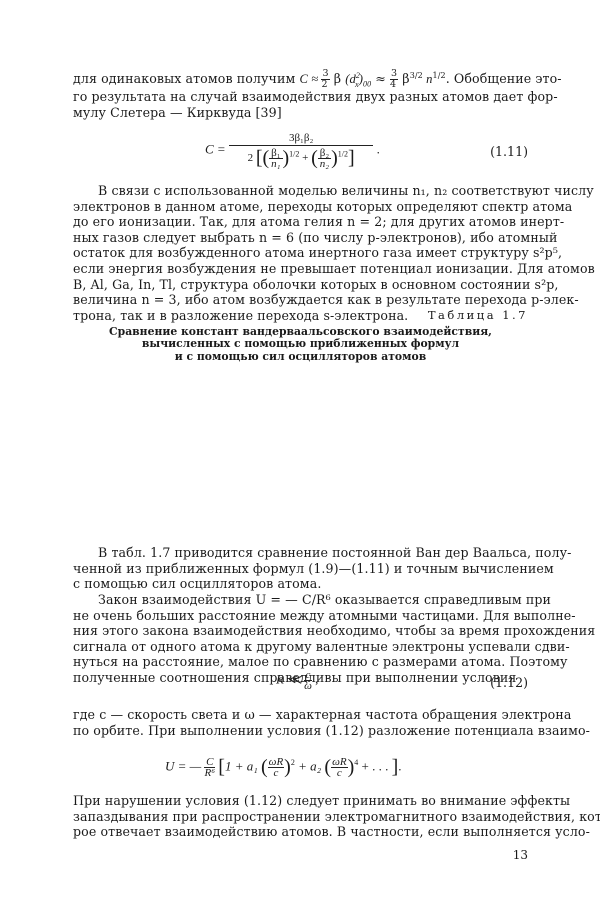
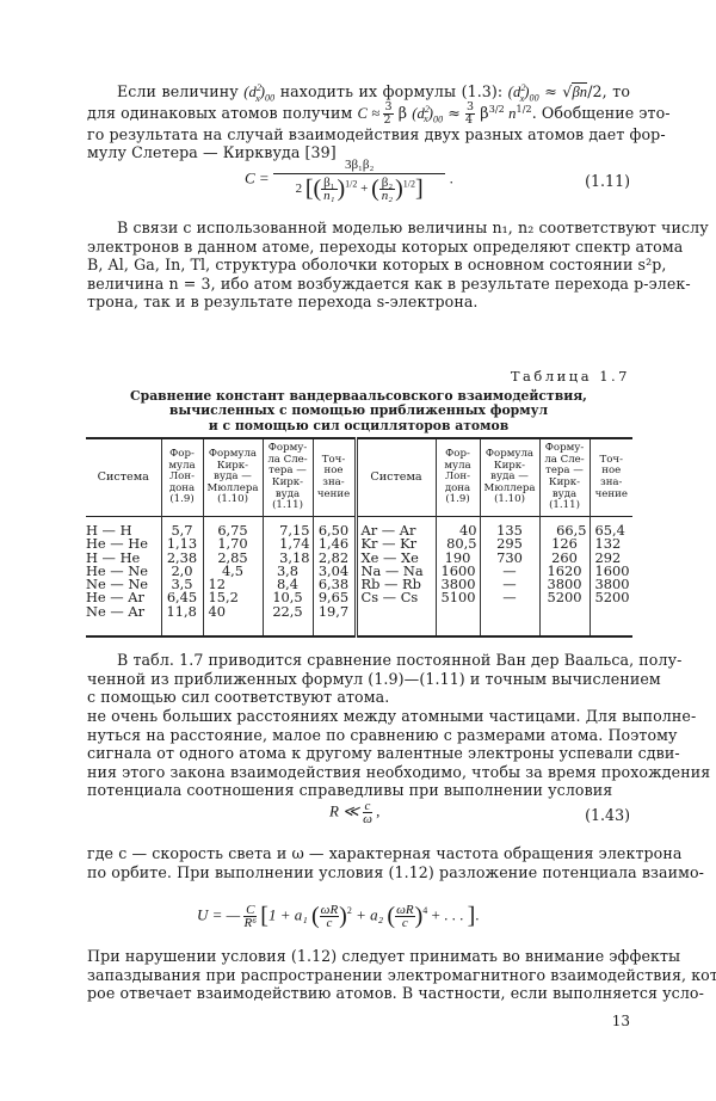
+ Если величину (d2x)00 находить их формулы (1.3): (d2x)00 ≈ √βn/2, то
  для одинаковых атомов получим C ≈
  3
  2
  β (d2x)00 ≈
  3
  4
  β3/2 n1/2. Обобщение это-
  го результата на случай взаимодействия двух разных атомов дает фор-
  мулу Слетера — Кирквуда [39]
  C =
  3β₁β₂
  2 [(
  β₁
  n₁
  )1/2 + (
  β₂
  n₂
  )1/2]
  .
  (1.11)
  В связи с использованной моделью величины n₁, n₂ соответствуют числу
  электронов в данном атоме, переходы которых определяют спектр атома
- до его ионизации. Так, для атома гелия n = 2; для других атомов инерт-
- ных газов следует выбрать n = 6 (по числу p-электронов), ибо атомный
- остаток для возбужденного атома инертного газа имеет структуру s²p⁵,
- если энергия возбуждения не превышает потенциал ионизации. Для атомов
  B, Al, Ga, In, Tl, структура оболочки которых в основном состоянии s²p,
  величина n = 3, ибо атом возбуждается как в результате перехода p-элек-
- трона, так и в разложение перехода s-электрона.
+ трона, так и в результате перехода s-электрона.
  Таблица 1.7
  Сравнение констант вандерваальсовского взаимодействия,
  вычисленных с помощью приближенных формул
  и с помощью сил осцилляторов атомов
+ Система	Фор- мула Лон- дона (1.9)	Формула Кирк- вуда — Мюллера (1.10)	Форму- ла Сле- тера — Кирк- вуда (1.11)	Точ- ное зна- чение	Система	Фор- мула Лон- дона (1.9)	Формула Кирк- вуда — Мюллера (1.10)	Форму- ла Сле- тера — Кирк- вуда (1.11)	Точ- ное зна- чение
+ H — H	5,7	6,75	7,15	6,50	Ar — Ar	40	135	66,5	65,4
+ He — He	1,13	1,70	1,74	1,46	Kr — Kr	80,5	295	126	132
+ H — He	2,38	2,85	3,18	2,82	Xe — Xe	190	730	260	292
+ He — Ne	2,0	4,5	3,8	3,04	Na — Na	1600	—	1620	1600
+ Ne — Ne	3,5	12	8,4	6,38	Rb — Rb	3800	—	3800	3800
+ He — Ar	6,45	15,2	10,5	9,65	Cs — Cs	5100	—	5200	5200
+ Ne — Ar	11,8	40	22,5	19,7
  В табл. 1.7 приводится сравнение постоянной Ван дер Ваальса, полу-
  ченной из приближенных формул (1.9)—(1.11) и точным вычислением
- с помощью сил осцилляторов атома.
+ с помощью сил соответствуют атома.
- Закон взаимодействия U = — C/R⁶ оказывается справедливым при
- не очень больших расстояние между атомными частицами. Для выполне-
+ не очень больших расстояниях между атомными частицами. Для выполне-
- ния этого закона взаимодействия необходимо, чтобы за время прохождения
+ нуться на расстояние, малое по сравнению с размерами атома. Поэтому
  сигнала от одного атома к другому валентные электроны успевали сдви-
- нуться на расстояние, малое по сравнению с размерами атома. Поэтому
+ ния этого закона взаимодействия необходимо, чтобы за время прохождения
- полученные соотношения справедливы при выполнении условия
+ потенциала соотношения справедливы при выполнении условия
  R ≪
  c
  ω
  ,
- (1.12)
+ (1.43)
  где c — скорость света и ω — характерная частота обращения электрона
  по орбите. При выполнении условия (1.12) разложение потенциала взаимо-
  U = —
  C
  R⁶
  [1 + a₁ (
  ωR
  c
  )2 + a₂ (
  ωR
  c
  )4 + . . . ].
  При нарушении условия (1.12) следует принимать во внимание эффекты
  запаздывания при распространении электромагнитного взаимодействия, кот
  рое отвечает взаимодействию атомов. В частности, если выполняется усло-
  13
